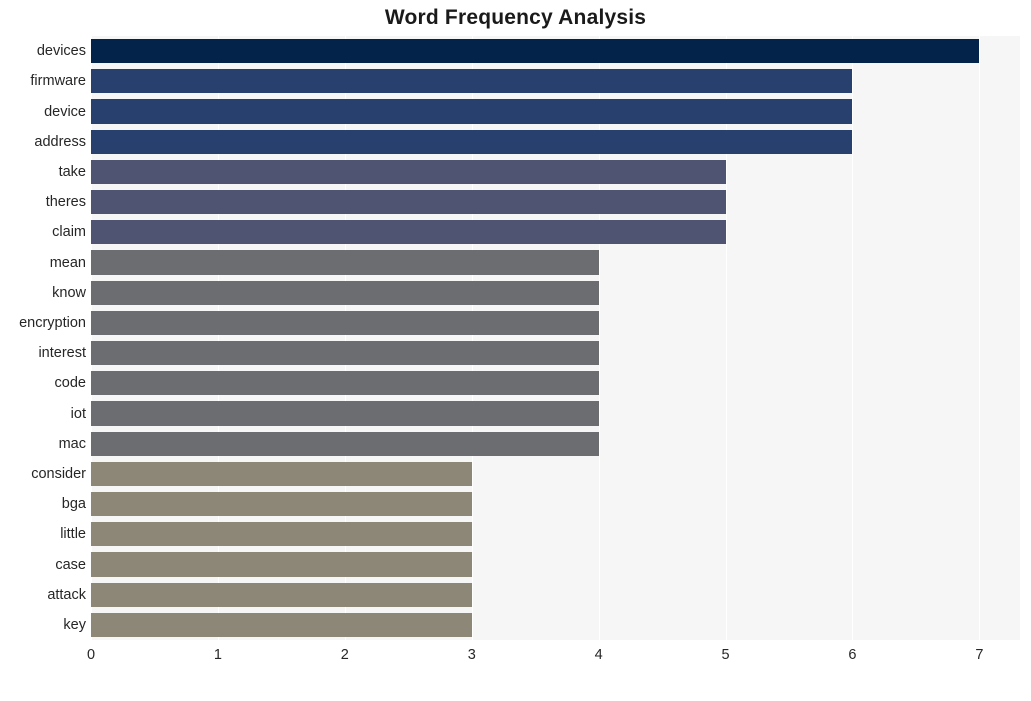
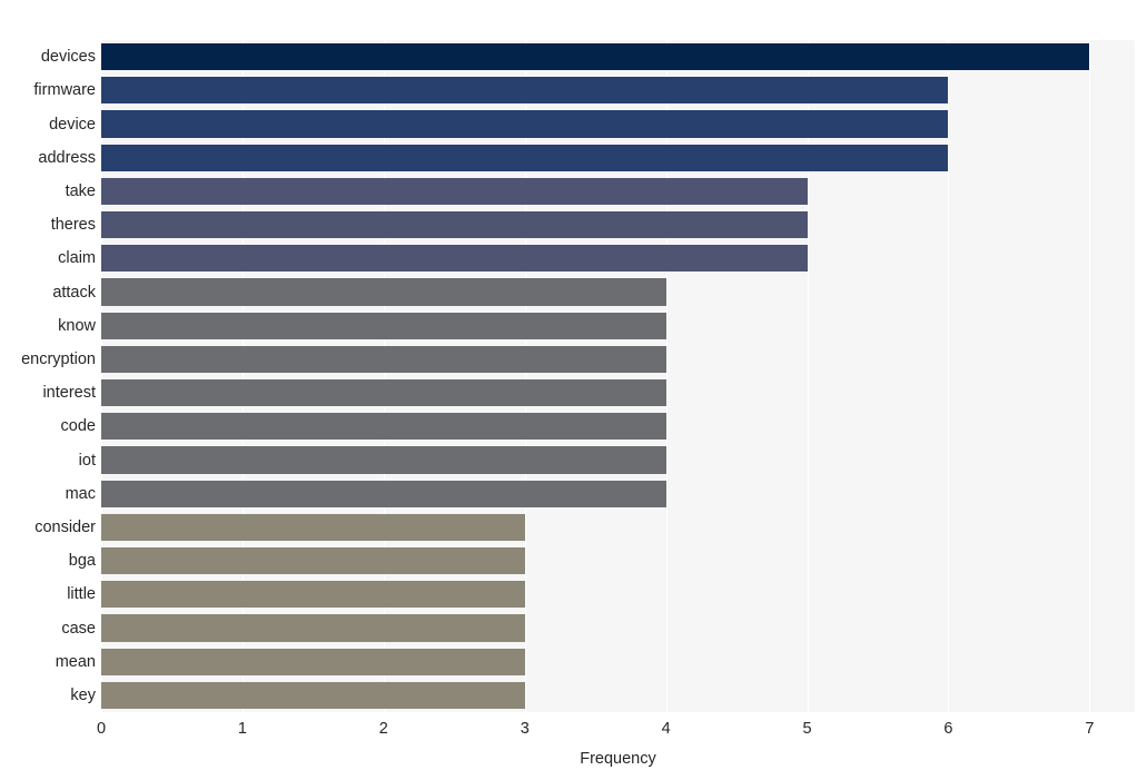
- Word Frequency Analysis
  devices
  firmware
  device
  address
  take
  theres
  claim
- mean
+ attack
  know
  encryption
  interest
  code
  iot
  mac
  consider
  bga
  little
  case
- attack
+ mean
  key
  0
  1
  2
  3
  4
  5
  6
  7
+ Frequency
